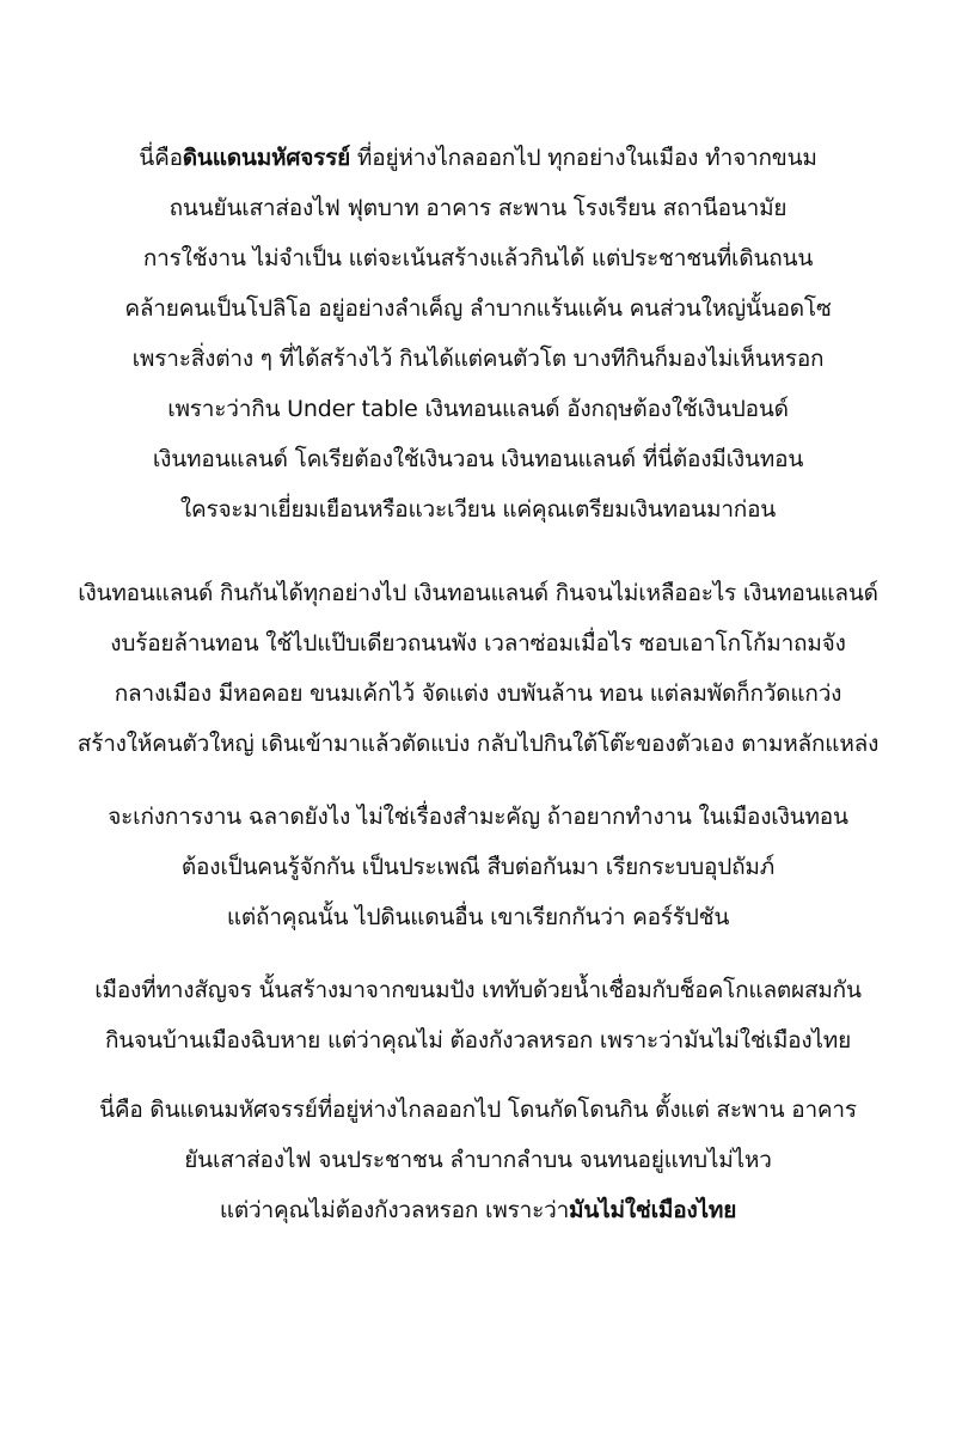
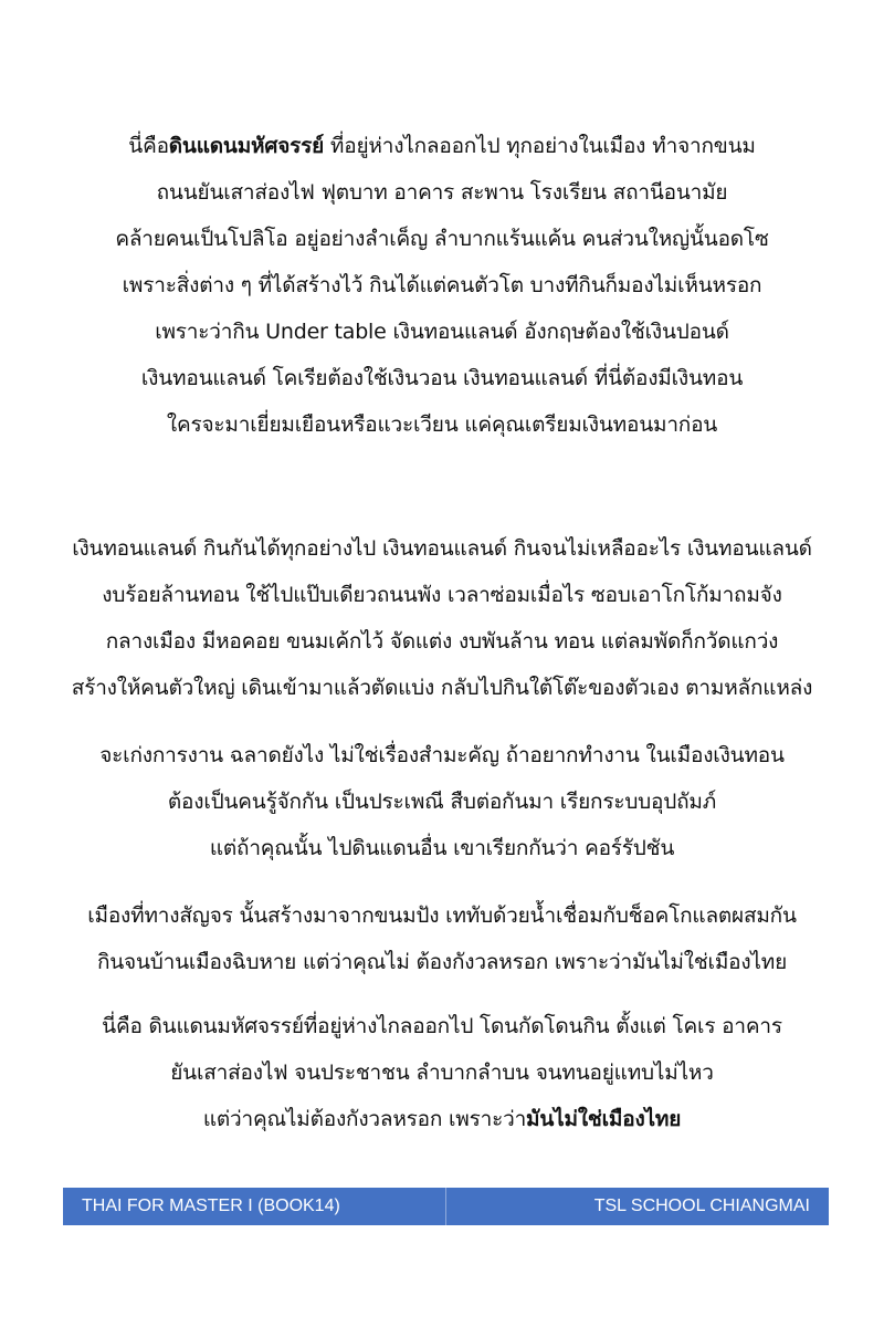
  นี่คือดินแดนมหัศจรรย์ ที่อยู่ห่างไกลออกไป ทุกอย่างในเมือง ทำจากขนม
  ถนนยันเสาส่องไฟ ฟุตบาท อาคาร สะพาน โรงเรียน สถานีอนามัย
- การใช้งาน ไม่จำเป็น แต่จะเน้นสร้างแล้วกินได้ แต่ประชาชนที่เดินถนน
  คล้ายคนเป็นโปลิโอ อยู่อย่างลำเค็ญ ลำบากแร้นแค้น คนส่วนใหญ่นั้นอดโซ
  เพราะสิ่งต่าง ๆ ที่ได้สร้างไว้ กินได้แต่คนตัวโต บางทีกินก็มองไม่เห็นหรอก
  เพราะว่ากิน Under table เงินทอนแลนด์ อังกฤษต้องใช้เงินปอนด์
  เงินทอนแลนด์ โคเรียต้องใช้เงินวอน เงินทอนแลนด์ ที่นี่ต้องมีเงินทอน
  ใครจะมาเยี่ยมเยือนหรือแวะเวียน แค่คุณเตรียมเงินทอนมาก่อน
  เงินทอนแลนด์ กินกันได้ทุกอย่างไป เงินทอนแลนด์ กินจนไม่เหลืออะไร เงินทอนแลนด์
  งบร้อยล้านทอน ใช้ไปแป๊บเดียวถนนพัง เวลาซ่อมเมื่อไร ซอบเอาโกโก้มาถมจัง
  กลางเมือง มีหอคอย ขนมเค้กไว้ จัดแต่ง งบพันล้าน ทอน แต่ลมพัดก็กวัดแกว่ง
  สร้างให้คนตัวใหญ่ เดินเข้ามาแล้วตัดแบ่ง กลับไปกินใต้โต๊ะของตัวเอง ตามหลักแหล่ง
  จะเก่งการงาน ฉลาดยังไง ไม่ใช่เรื่องสำมะคัญ ถ้าอยากทำงาน ในเมืองเงินทอน
  ต้องเป็นคนรู้จักกัน เป็นประเพณี สืบต่อกันมา เรียกระบบอุปถัมภ์
  แต่ถ้าคุณนั้น ไปดินแดนอื่น เขาเรียกกันว่า คอร์รัปชัน
  เมืองที่ทางสัญจร นั้นสร้างมาจากขนมปัง เททับด้วยน้ำเชื่อมกับช็อคโกแลตผสมกัน
  กินจนบ้านเมืองฉิบหาย แต่ว่าคุณไม่ ต้องกังวลหรอก เพราะว่ามันไม่ใช่เมืองไทย
- นี่คือ ดินแดนมหัศจรรย์ที่อยู่ห่างไกลออกไป โดนกัดโดนกิน ตั้งแต่ สะพาน อาคาร
+ นี่คือ ดินแดนมหัศจรรย์ที่อยู่ห่างไกลออกไป โดนกัดโดนกิน ตั้งแต่ โคเร อาคาร
  ยันเสาส่องไฟ จนประชาชน ลำบากลำบน จนทนอยู่แทบไม่ไหว
  แต่ว่าคุณไม่ต้องกังวลหรอก เพราะว่ามันไม่ใช่เมืองไทย
+ THAI FOR MASTER I (BOOK14)
+ TSL SCHOOL CHIANGMAI
